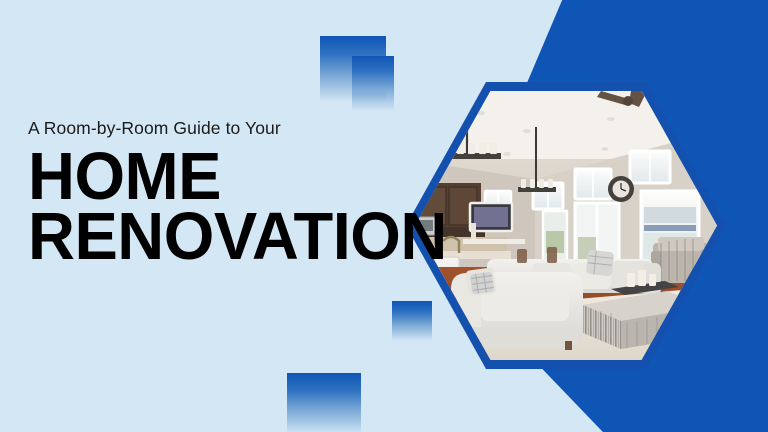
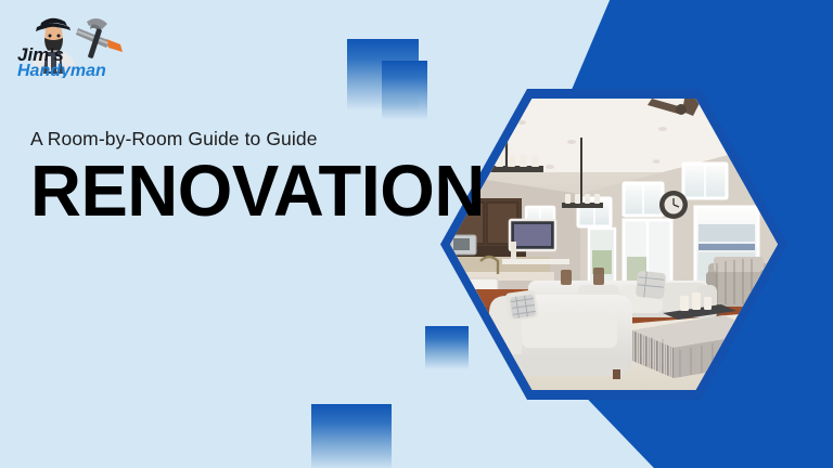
+ Jim's
+ Handyman
- A Room-by-Room Guide to Your
+ A Room-by-Room Guide to Guide
- HOME
  RENOVATION
